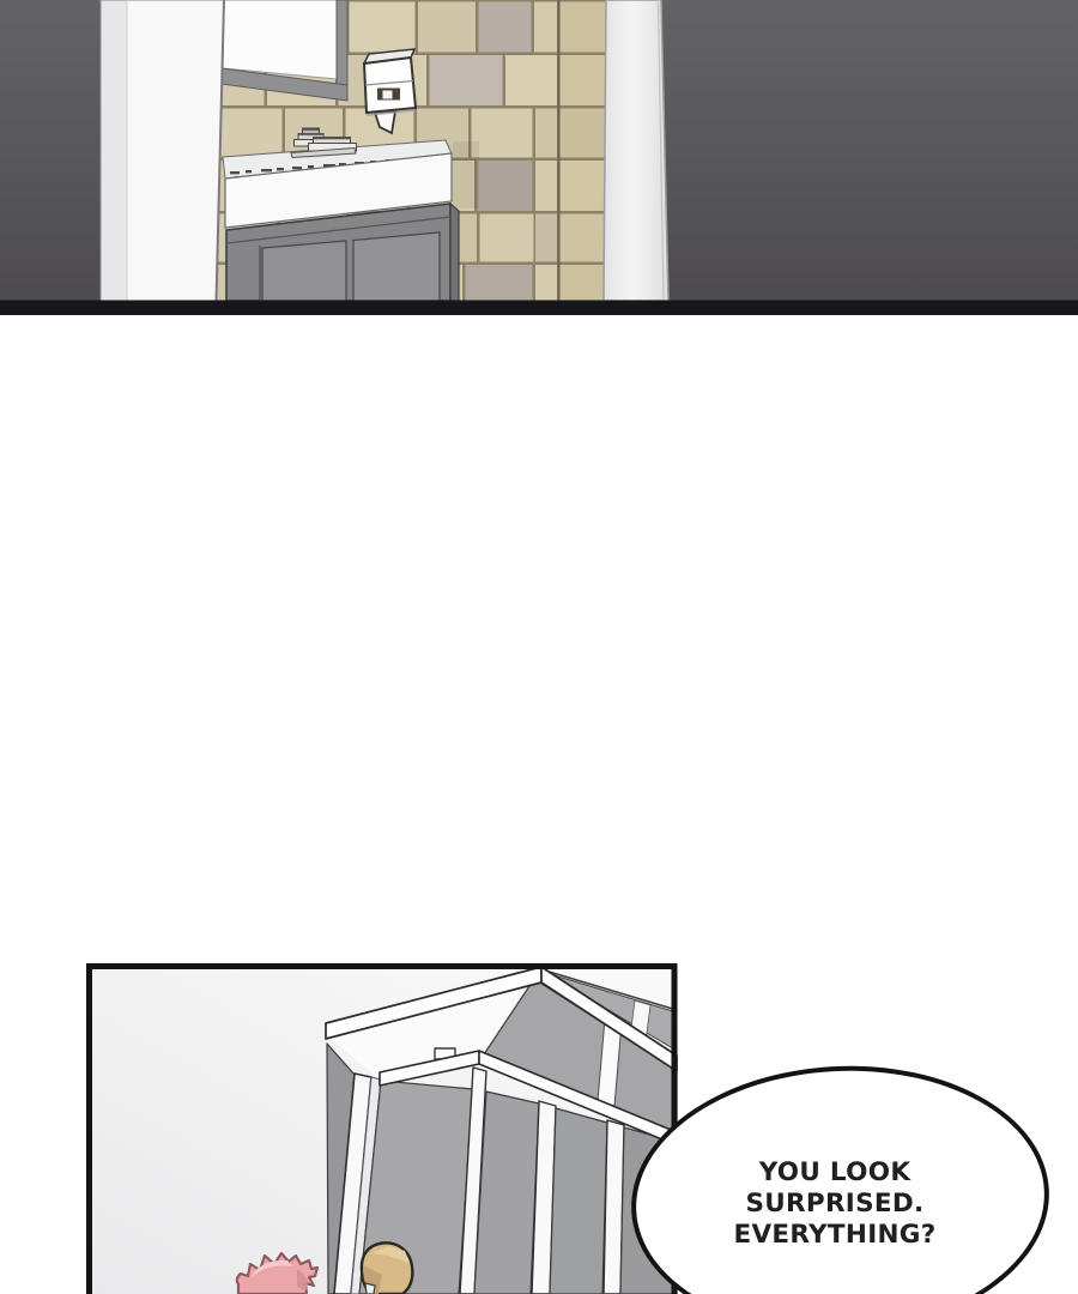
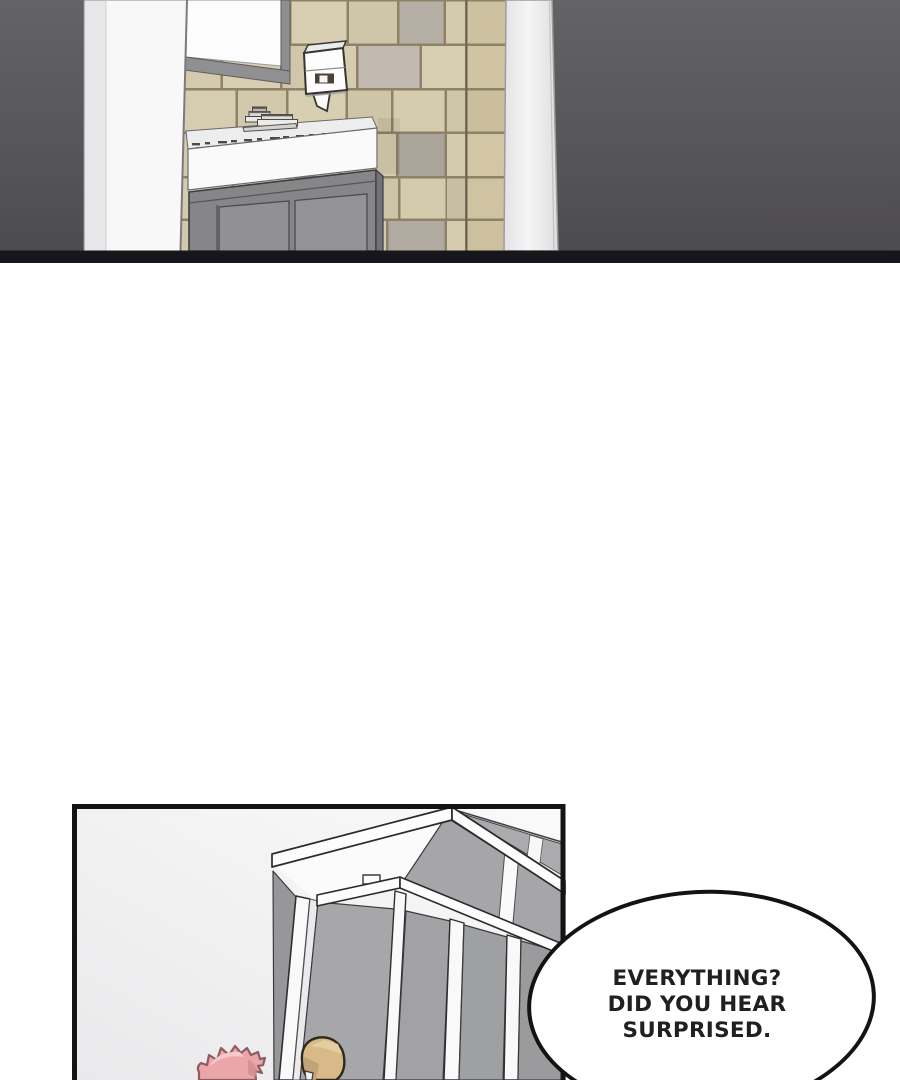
- YOU LOOK
- SURPRISED.
+ EVERYTHING?
+ DID YOU HEAR
- EVERYTHING?
+ SURPRISED.
